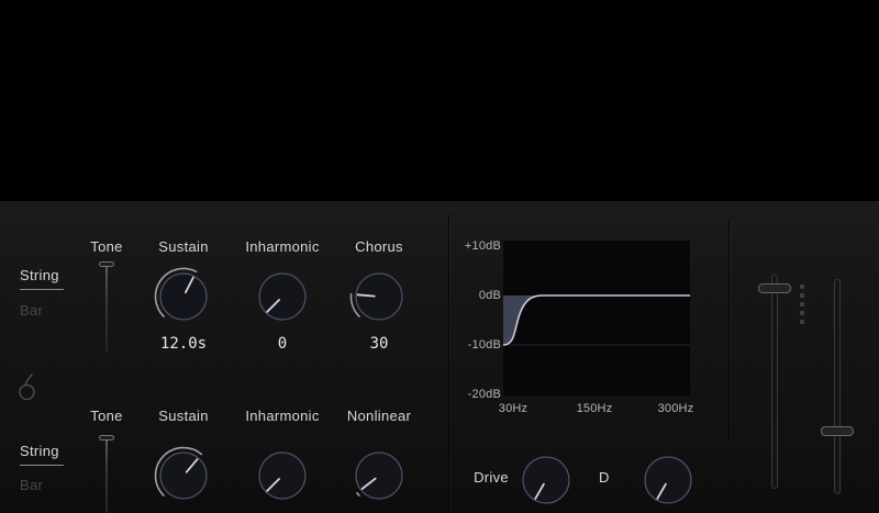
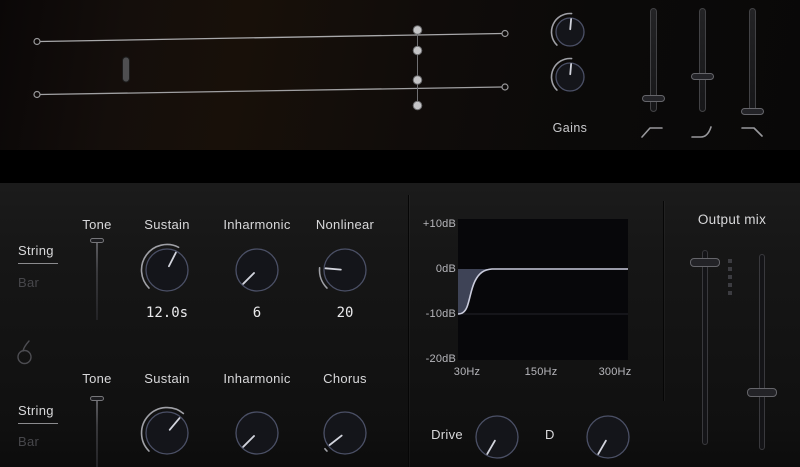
+ Gains
  Tone
  Sustain
  Inharmonic
- Chorus
+ Nonlinear
  String
  Bar
  12.0s
- 0
+ 6
- 30
+ 20
  Tone
  Sustain
  Inharmonic
- Nonlinear
+ Chorus
  String
  Bar
  +10dB
  0dB
  -10dB
  -20dB
  30Hz
  150Hz
  300Hz
  Drive
  D
+ Output mix
